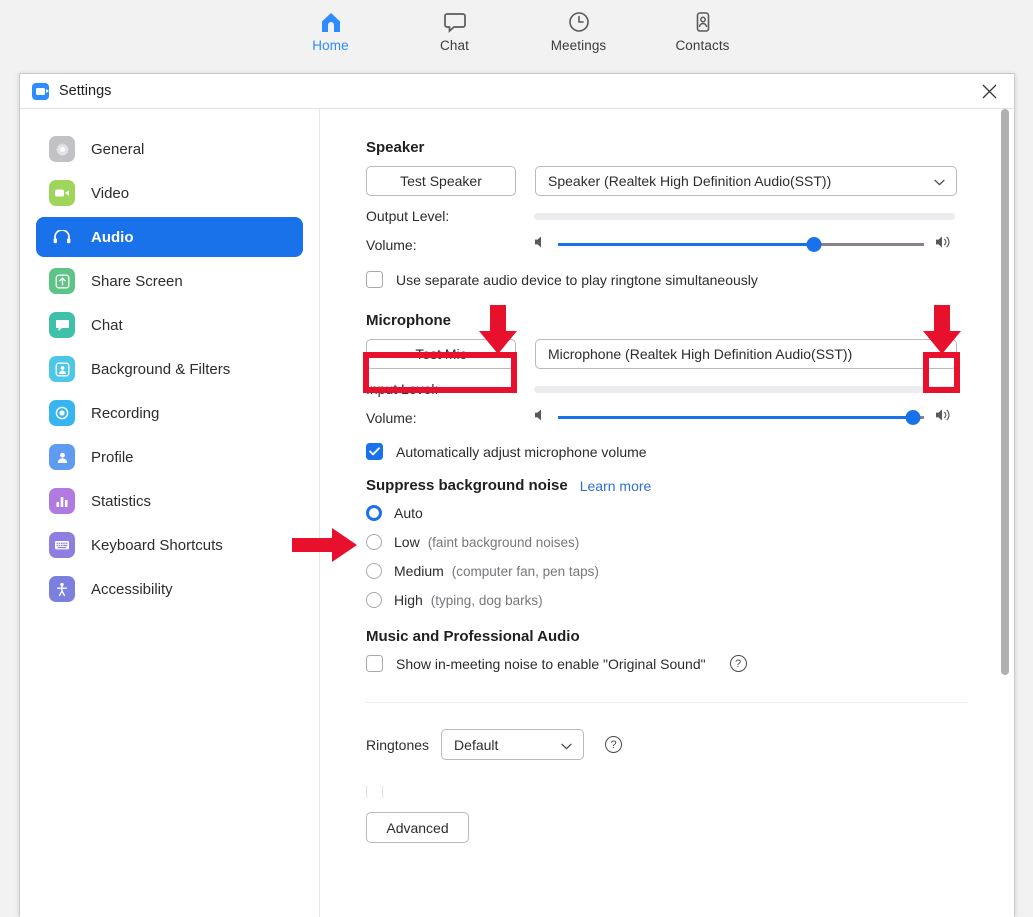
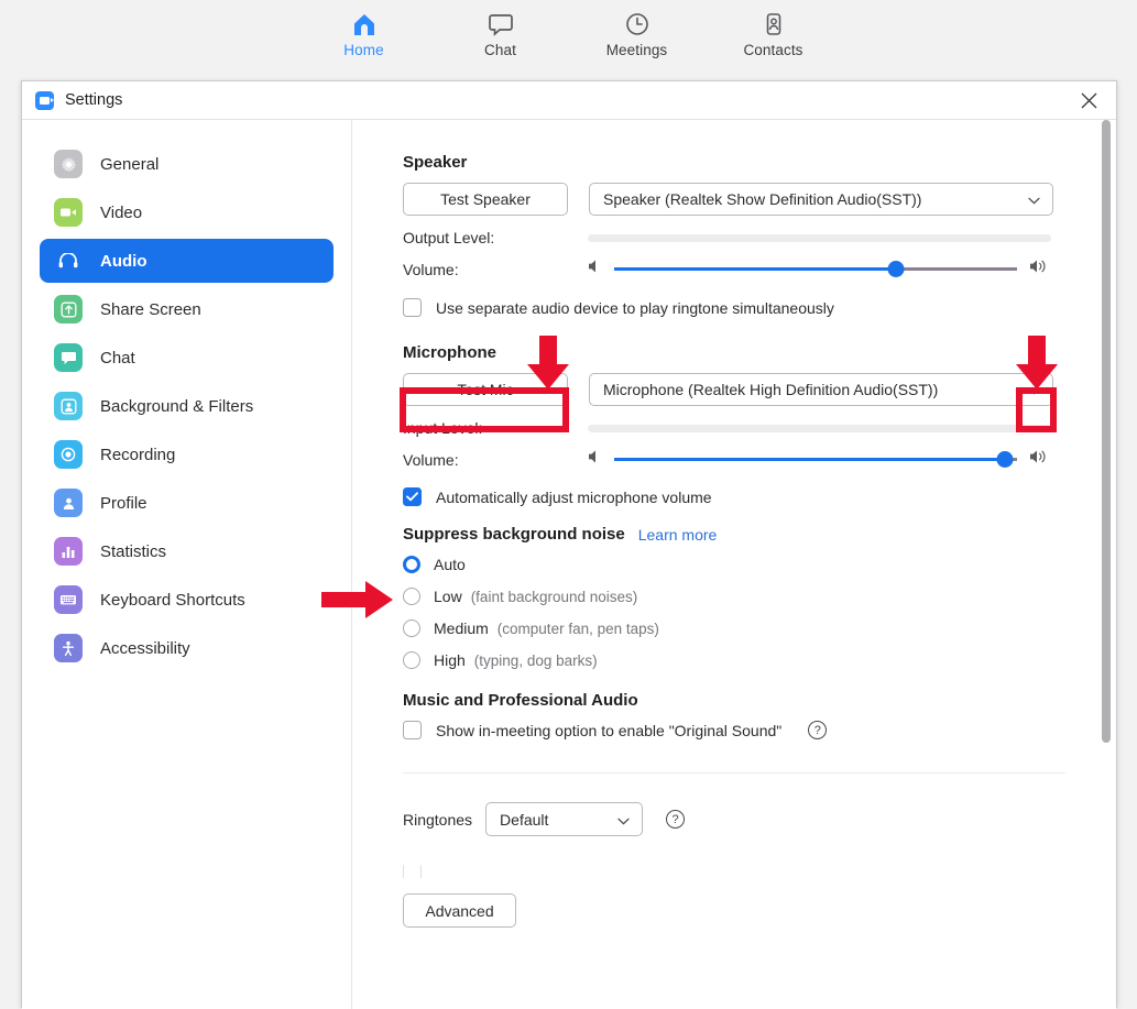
  Home
  Chat
  Meetings
  Contacts
  Settings
  General
  Video
  Audio
  Share Screen
  Chat
  Background & Filters
  Recording
  Profile
  Statistics
  Keyboard Shortcuts
  Accessibility
  Speaker
  Test Speaker
- Speaker (Realtek High Definition Audio(SST))
+ Speaker (Realtek Show Definition Audio(SST))
  Output Level:
  Volume:
  Use separate audio device to play ringtone simultaneously
  Microphone
  Test Mic
  Microphone (Realtek High Definition Audio(SST))
  Input Level:
  Volume:
  Automatically adjust microphone volume
  Suppress background noise
  Learn more
  Auto
  Low
  (faint background noises)
  Medium
  (computer fan, pen taps)
  High
  (typing, dog barks)
  Music and Professional Audio
- Show in-meeting noise to enable "Original Sound"
+ Show in-meeting option to enable "Original Sound"
  ?
  Ringtones
  Default
  ?
  Advanced
